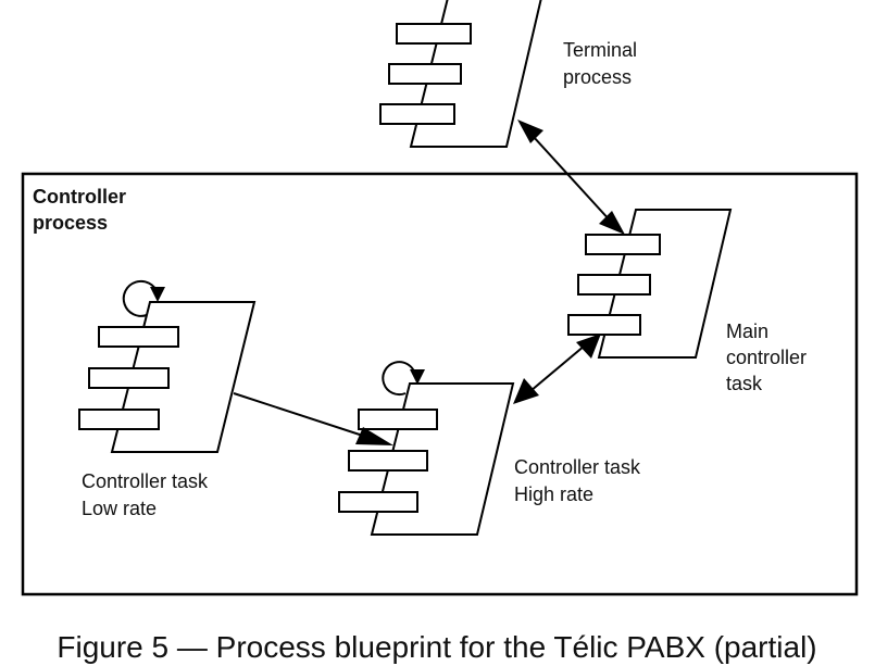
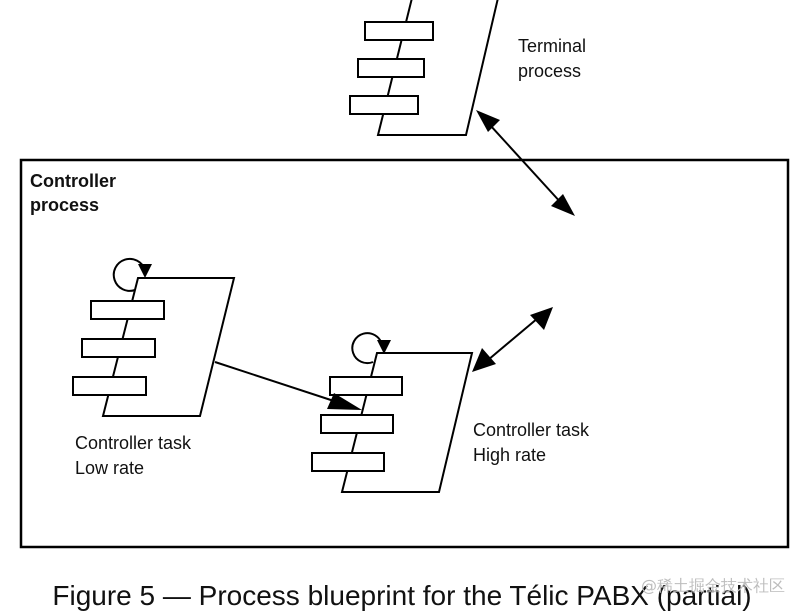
  Controller
  process
  Terminal
  process
  Controller task
  Low rate
  Controller task
  High rate
- Main
- controller
- task
  Figure 5 — Process blueprint for the Télic PABX (partial)
+ @稀土掘金技术社区
